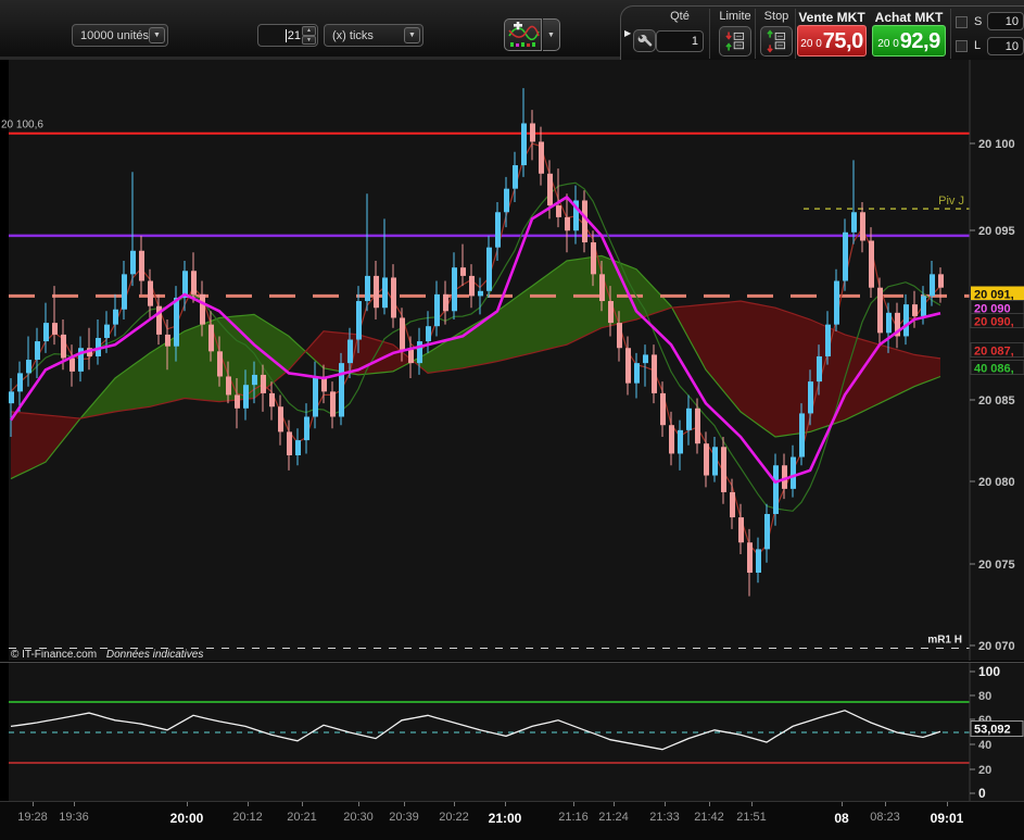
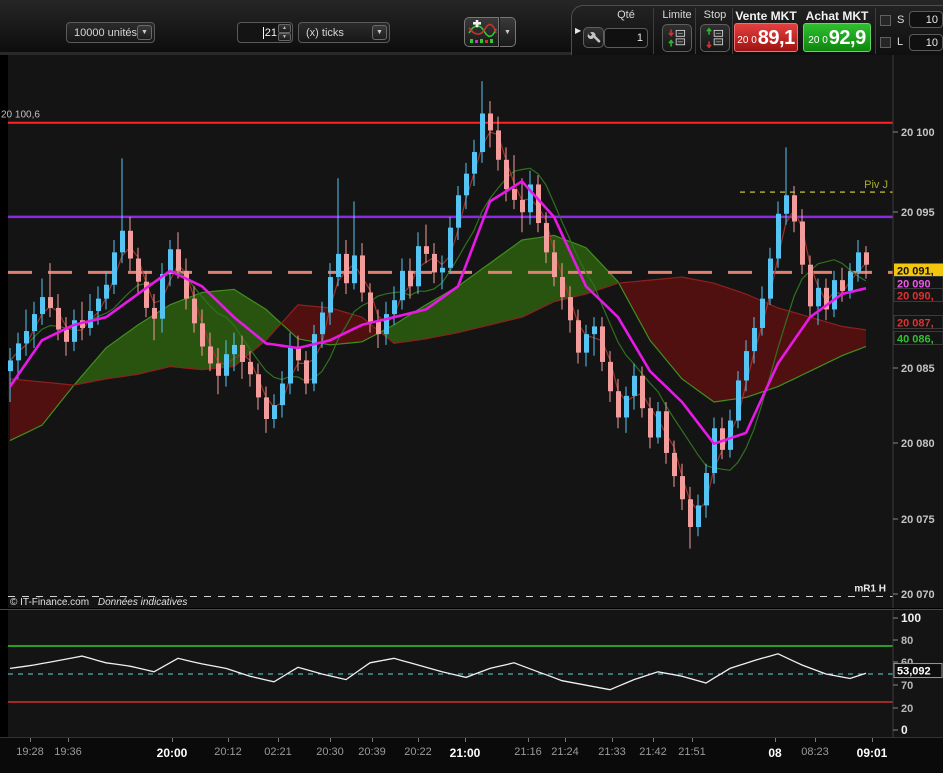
  10000 unités
  21
  (x) ticks
  ▶
  Qté
  1
  Limite
  Stop
  Vente MKT
  20 0
- 75,0
+ 89,1
  Achat MKT
  20 0
  92,9
  S
  10
  L
  10
  20 100
  20 095
  20 085
  20 080
  20 075
  20 070
  20 100,6
  Piv J
  mR1 H
  20 091,
  20 090
  20 090,
  20 087,
  40 086,
  © IT-Finance.com Données indicatives
  100
  80
  60
- 40
+ 70
  20
  0
  53,092
  19:28
  19:36
  20:00
  20:12
- 20:21
+ 02:21
  20:30
  20:39
  20:22
  21:00
  21:16
  21:24
  21:33
  21:42
  21:51
  08
  08:23
  09:01
